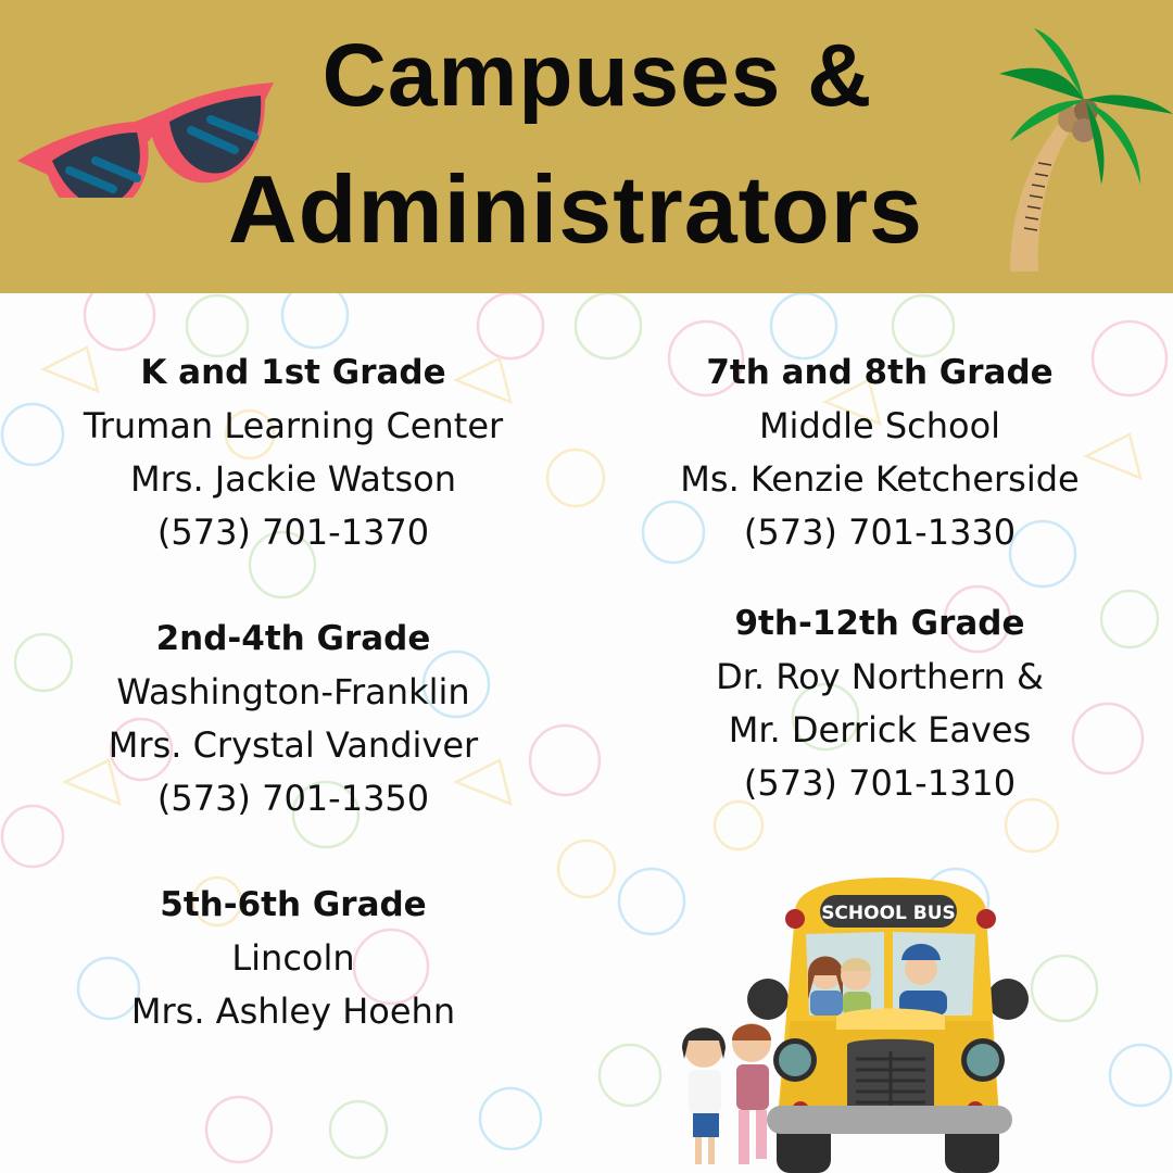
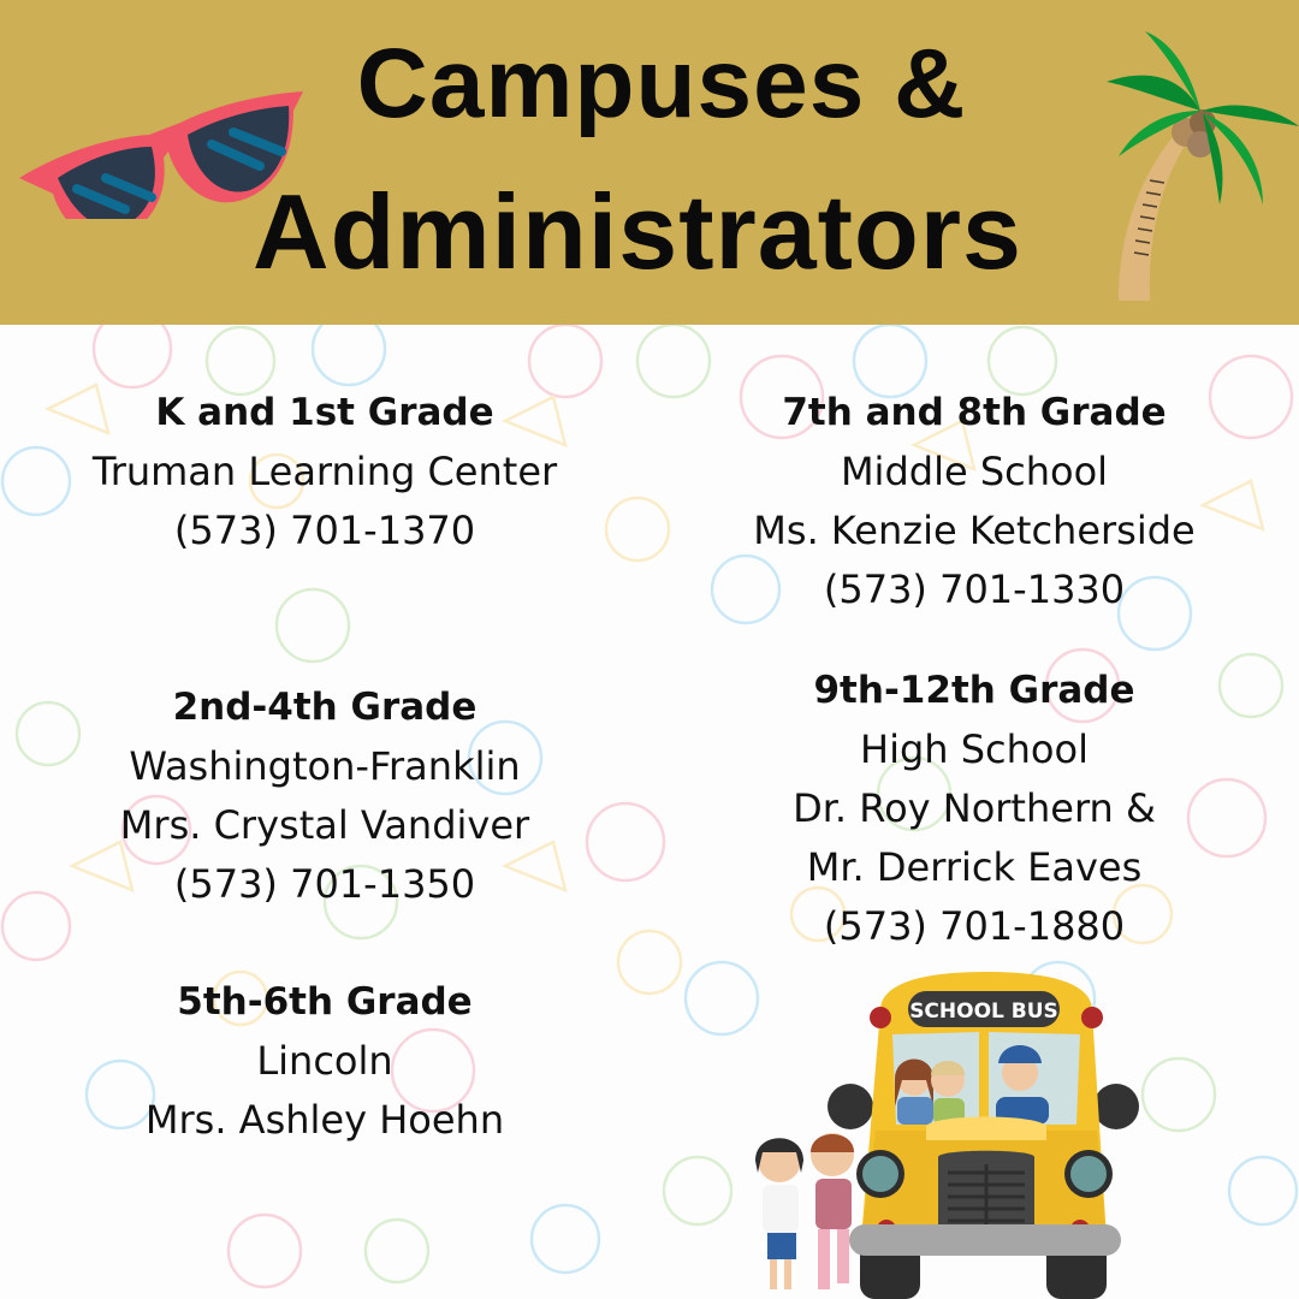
  Campuses &
  Administrators
  SCHOOL BUS
  K and 1st Grade
  Truman Learning Center
- Mrs. Jackie Watson
  (573) 701-1370
  2nd-4th Grade
  Washington-Franklin
  Mrs. Crystal Vandiver
  (573) 701-1350
  5th-6th Grade
  Lincoln
  Mrs. Ashley Hoehn
  7th and 8th Grade
  Middle School
  Ms. Kenzie Ketcherside
  (573) 701-1330
  9th-12th Grade
+ High School
  Dr. Roy Northern &
  Mr. Derrick Eaves
- (573) 701-1310
+ (573) 701-1880
